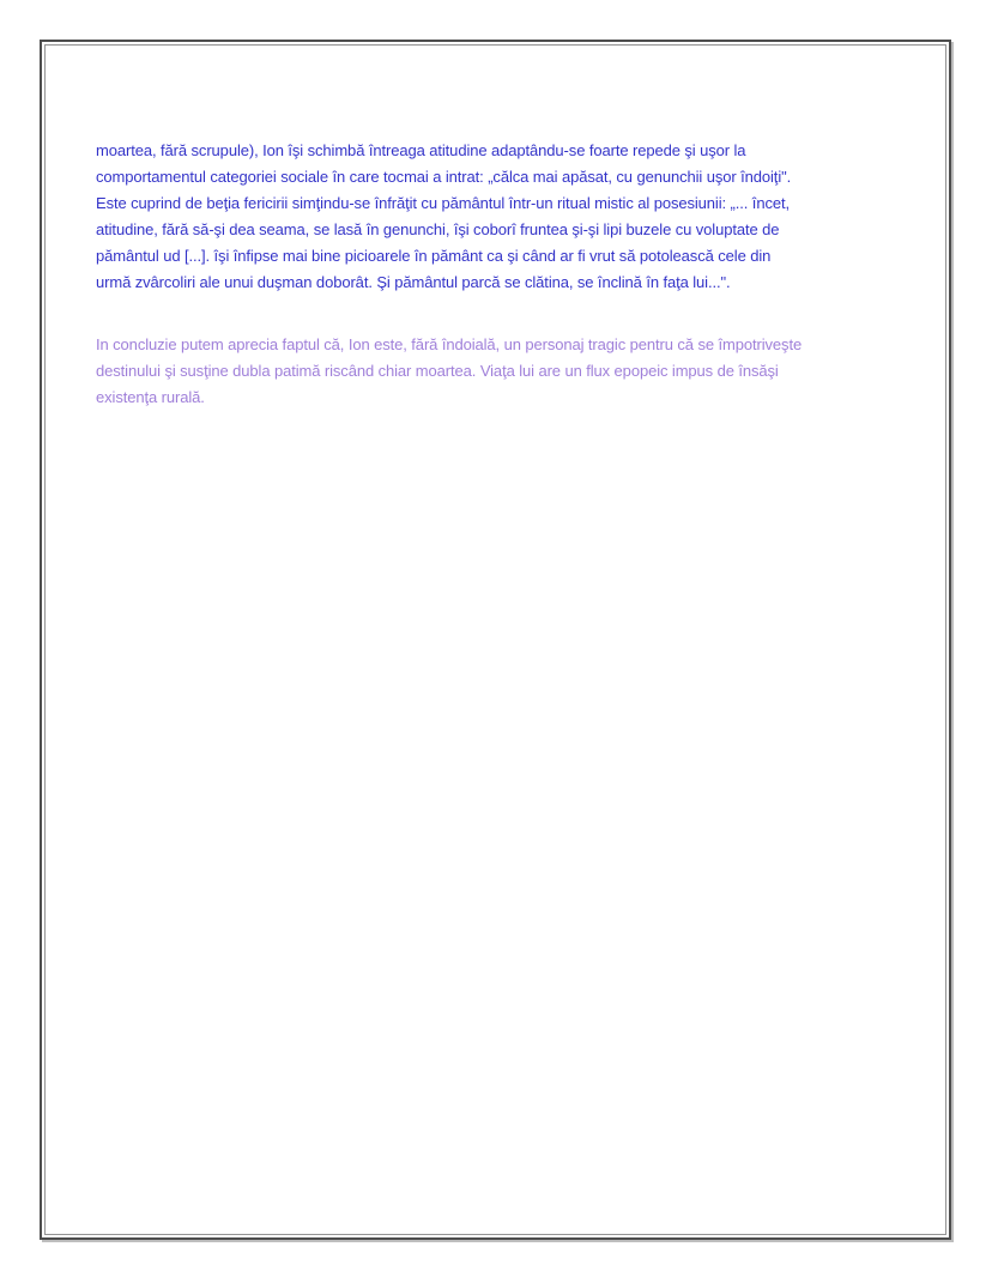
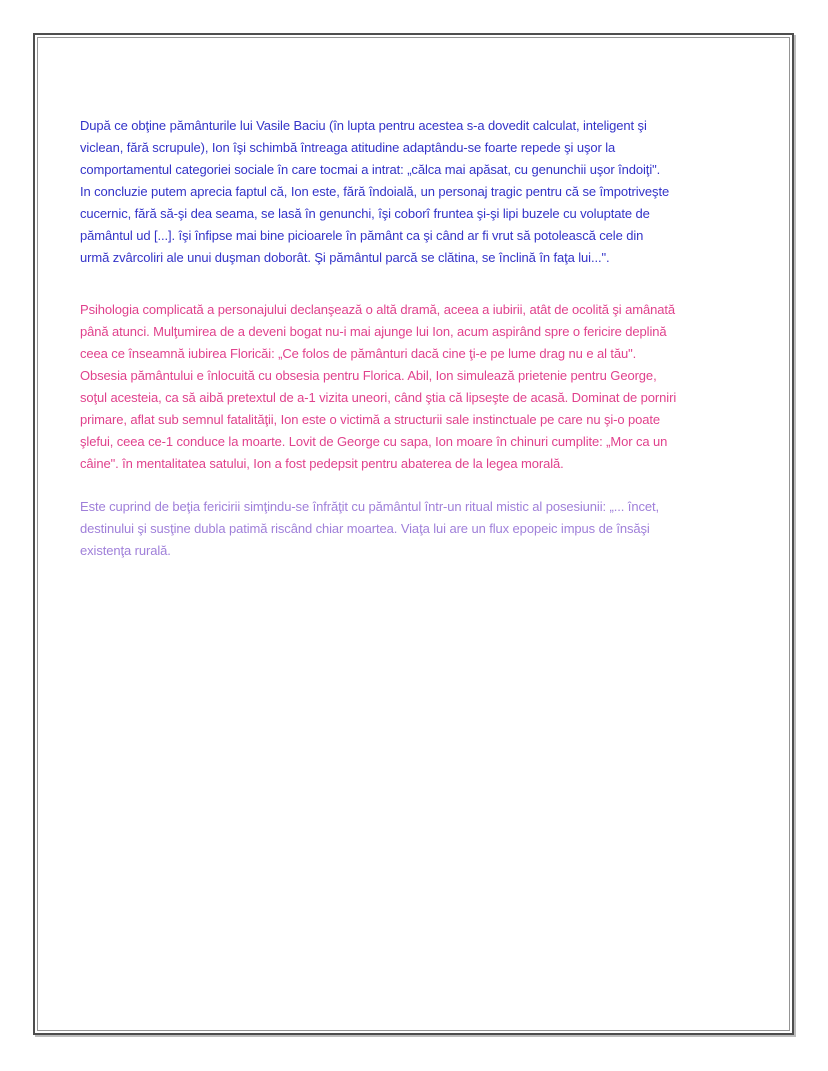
+ După ce obţine pământurile lui Vasile Baciu (în lupta pentru acestea s-a dovedit calculat, inteligent şi
- moartea, fără scrupule), Ion îşi schimbă întreaga atitudine adaptându-se foarte repede şi uşor la
+ viclean, fără scrupule), Ion îşi schimbă întreaga atitudine adaptându-se foarte repede şi uşor la
  comportamentul categoriei sociale în care tocmai a intrat: „călca mai apăsat, cu genunchii uşor îndoiţi".
- Este cuprind de beţia fericirii simţindu-se înfrăţit cu pământul într-un ritual mistic al posesiunii: „... încet,
+ In concluzie putem aprecia faptul că, Ion este, fără îndoială, un personaj tragic pentru că se împotriveşte
- atitudine, fără să-şi dea seama, se lasă în genunchi, îşi coborî fruntea şi-şi lipi buzele cu voluptate de
+ cucernic, fără să-şi dea seama, se lasă în genunchi, îşi coborî fruntea şi-şi lipi buzele cu voluptate de
  pământul ud [...]. îşi înfipse mai bine picioarele în pământ ca şi când ar fi vrut să potolească cele din
  urmă zvârcoliri ale unui duşman doborât. Şi pământul parcă se clătina, se înclină în faţa lui...".
+ Psihologia complicată a personajului declanşează o altă dramă, aceea a iubirii, atât de ocolită şi amânată
+ până atunci. Mulţumirea de a deveni bogat nu-i mai ajunge lui Ion, acum aspirând spre o fericire deplină
+ ceea ce înseamnă iubirea Floricăi: „Ce folos de pământuri dacă cine ţi-e pe lume drag nu e al tău".
+ Obsesia pământului e înlocuită cu obsesia pentru Florica. Abil, Ion simulează prietenie pentru George,
+ soţul acesteia, ca să aibă pretextul de a-1 vizita uneori, când ştia că lipseşte de acasă. Dominat de porniri
+ primare, aflat sub semnul fatalităţii, Ion este o victimă a structurii sale instinctuale pe care nu şi-o poate
+ şlefui, ceea ce-1 conduce la moarte. Lovit de George cu sapa, Ion moare în chinuri cumplite: „Mor ca un
+ câine". în mentalitatea satului, Ion a fost pedepsit pentru abaterea de la legea morală.
- In concluzie putem aprecia faptul că, Ion este, fără îndoială, un personaj tragic pentru că se împotriveşte
+ Este cuprind de beţia fericirii simţindu-se înfrăţit cu pământul într-un ritual mistic al posesiunii: „... încet,
  destinului şi susţine dubla patimă riscând chiar moartea. Viaţa lui are un flux epopeic impus de însăşi
  existenţa rurală.
